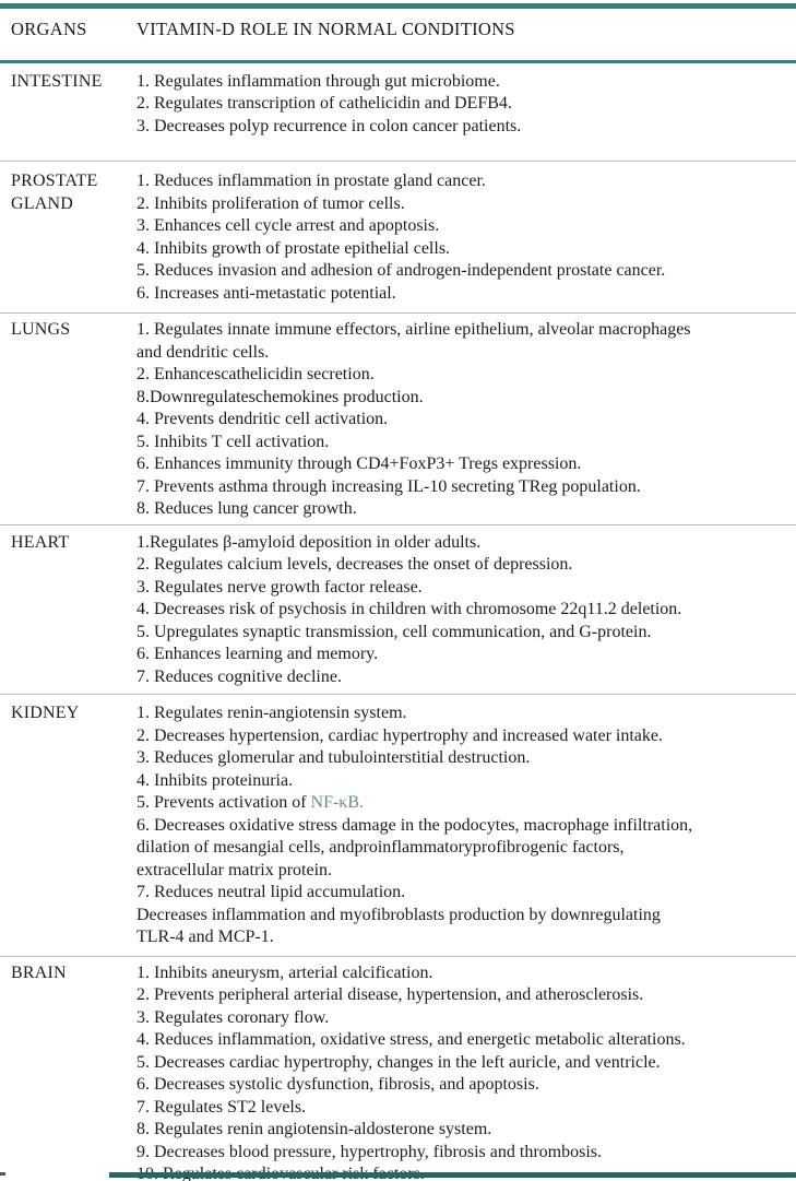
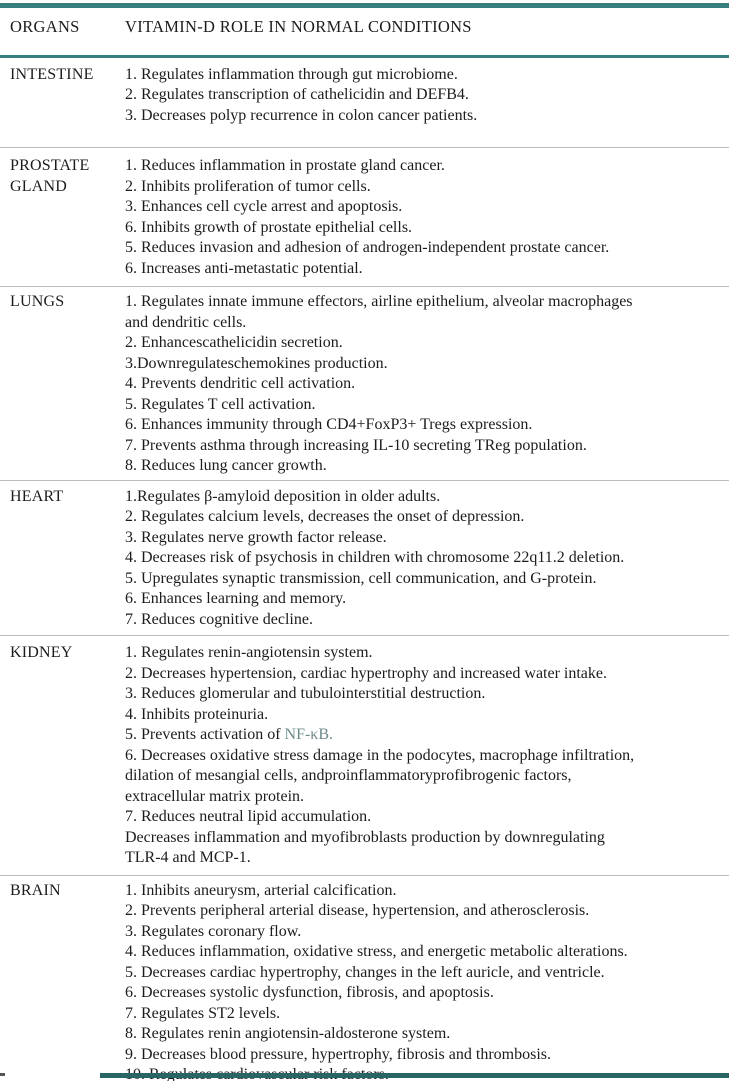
  ORGANS
  VITAMIN-D ROLE IN NORMAL CONDITIONS
  INTESTINE
  1. Regulates inflammation through gut microbiome.
  2. Regulates transcription of cathelicidin and DEFB4.
  3. Decreases polyp recurrence in colon cancer patients.
  PROSTATE
  GLAND
  1. Reduces inflammation in prostate gland cancer.
  2. Inhibits proliferation of tumor cells.
  3. Enhances cell cycle arrest and apoptosis.
- 4. Inhibits growth of prostate epithelial cells.
+ 6. Inhibits growth of prostate epithelial cells.
  5. Reduces invasion and adhesion of androgen-independent prostate cancer.
  6. Increases anti-metastatic potential.
  LUNGS
  1. Regulates innate immune effectors, airline epithelium, alveolar macrophages
  and dendritic cells.
  2. Enhancescathelicidin secretion.
- 8.Downregulateschemokines production.
+ 3.Downregulateschemokines production.
  4. Prevents dendritic cell activation.
- 5. Inhibits T cell activation.
+ 5. Regulates T cell activation.
  6. Enhances immunity through CD4+FoxP3+ Tregs expression.
  7. Prevents asthma through increasing IL-10 secreting TReg population.
  8. Reduces lung cancer growth.
  HEART
  1.Regulates β-amyloid deposition in older adults.
  2. Regulates calcium levels, decreases the onset of depression.
  3. Regulates nerve growth factor release.
  4. Decreases risk of psychosis in children with chromosome 22q11.2 deletion.
  5. Upregulates synaptic transmission, cell communication, and G-protein.
  6. Enhances learning and memory.
  7. Reduces cognitive decline.
  KIDNEY
  1. Regulates renin-angiotensin system.
  2. Decreases hypertension, cardiac hypertrophy and increased water intake.
  3. Reduces glomerular and tubulointerstitial destruction.
  4. Inhibits proteinuria.
  5. Prevents activation of NF-κB.
  6. Decreases oxidative stress damage in the podocytes, macrophage infiltration,
  dilation of mesangial cells, andproinflammatoryprofibrogenic factors,
  extracellular matrix protein.
  7. Reduces neutral lipid accumulation.
  Decreases inflammation and myofibroblasts production by downregulating
  TLR-4 and MCP-1.
  BRAIN
  1. Inhibits aneurysm, arterial calcification.
  2. Prevents peripheral arterial disease, hypertension, and atherosclerosis.
  3. Regulates coronary flow.
  4. Reduces inflammation, oxidative stress, and energetic metabolic alterations.
  5. Decreases cardiac hypertrophy, changes in the left auricle, and ventricle.
  6. Decreases systolic dysfunction, fibrosis, and apoptosis.
  7. Regulates ST2 levels.
  8. Regulates renin angiotensin-aldosterone system.
  9. Decreases blood pressure, hypertrophy, fibrosis and thrombosis.
